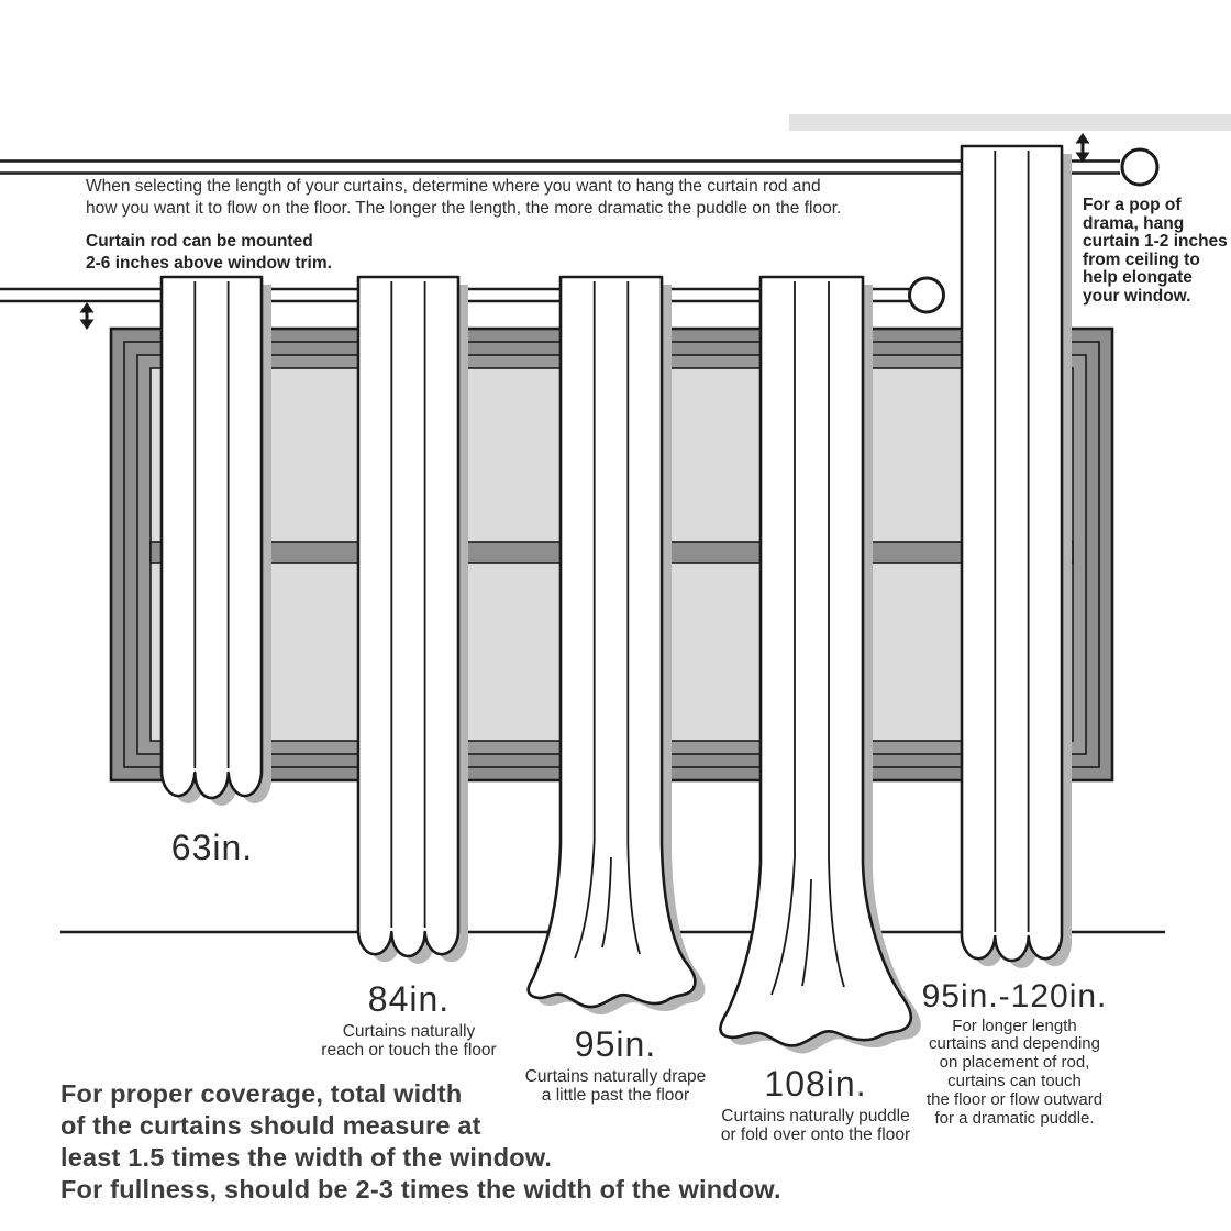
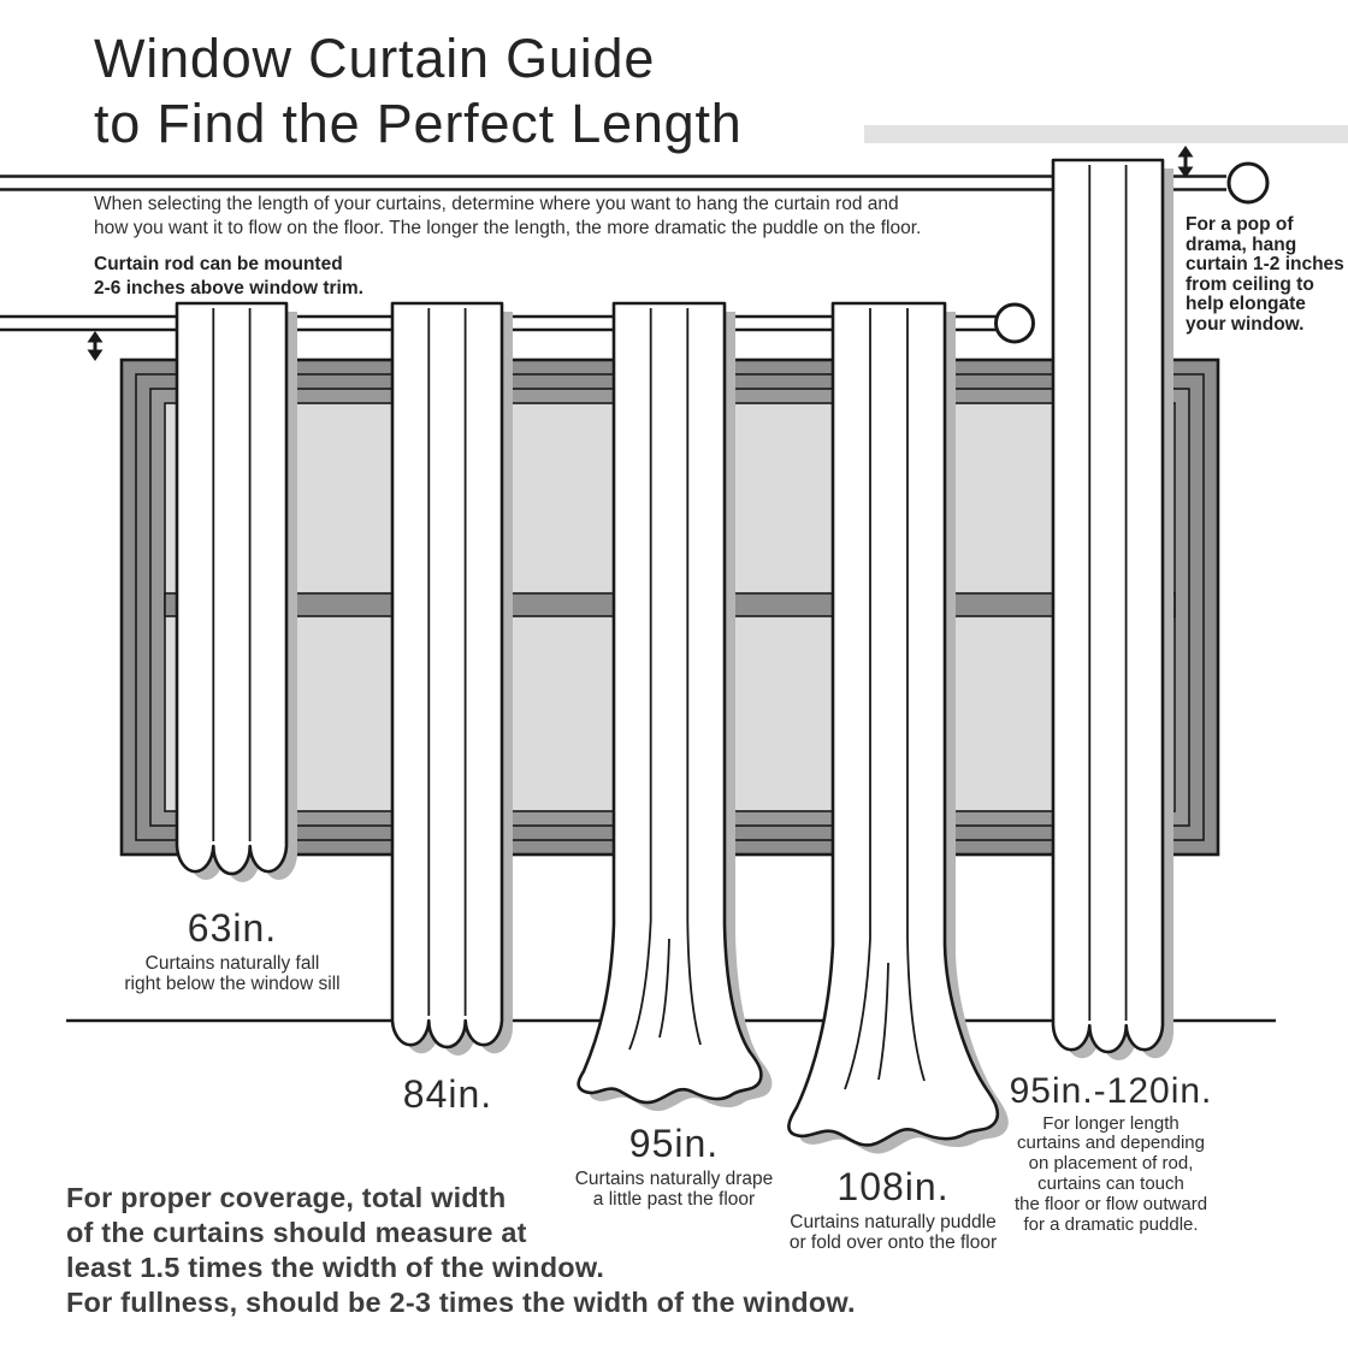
+ Window Curtain Guide
+ to Find the Perfect Length
  When selecting the length of your curtains, determine where you want to hang the curtain rod and
  how you want it to flow on the floor. The longer the length, the more dramatic the puddle on the floor.
  Curtain rod can be mounted
  2-6 inches above window trim.
  For a pop of
  drama, hang
  curtain 1-2 inches
  from ceiling to
  help elongate
  your window.
  For proper coverage, total width
  of the curtains should measure at
  least 1.5 times the width of the window.
  For fullness, should be 2-3 times the width of the window.
  63in.
+ Curtains naturally fall
+ right below the window sill
  84in.
- Curtains naturally
- reach or touch the floor
  95in.
  Curtains naturally drape
  a little past the floor
  108in.
  Curtains naturally puddle
  or fold over onto the floor
  95in.-120in.
  For longer length
  curtains and depending
  on placement of rod,
  curtains can touch
  the floor or flow outward
  for a dramatic puddle.
